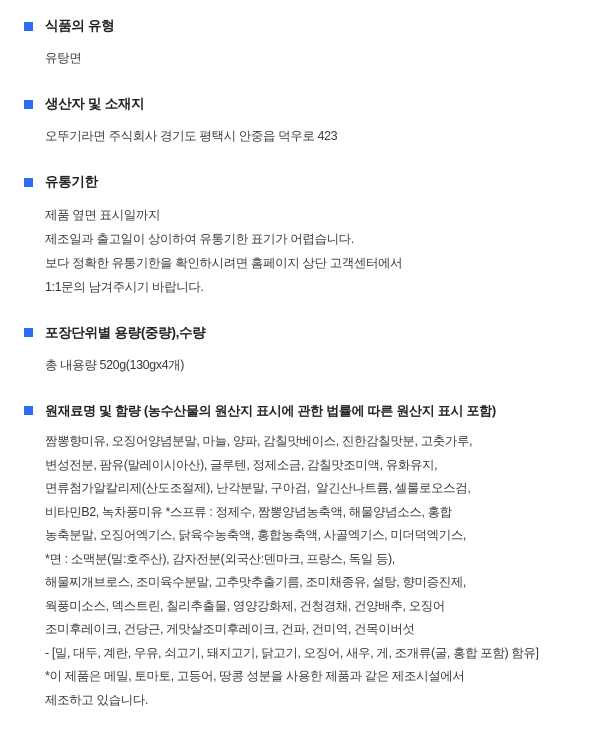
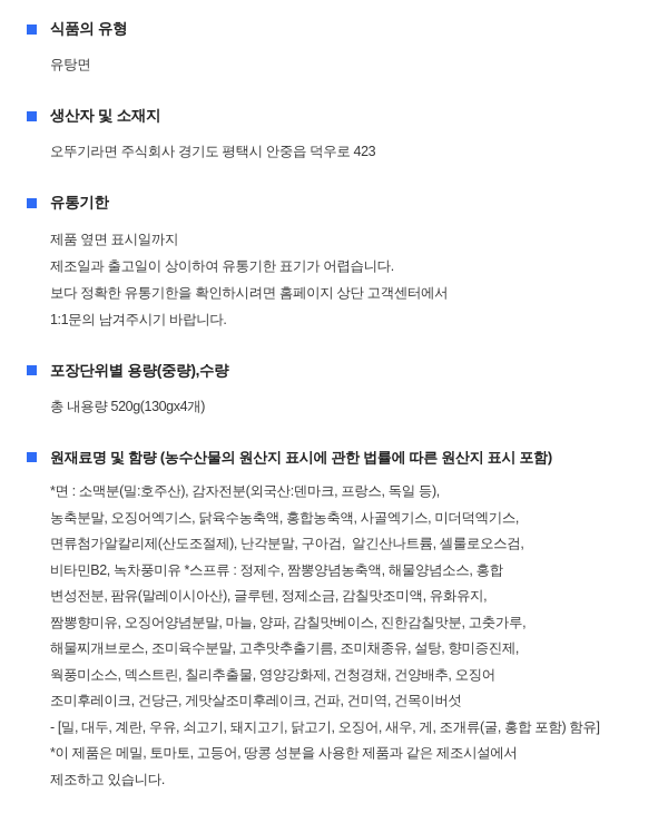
  식품의 유형
  유탕면
  생산자 및 소재지
  오뚜기라면 주식회사 경기도 평택시 안중읍 덕우로 423
  유통기한
  제품 옆면 표시일까지
  제조일과 출고일이 상이하여 유통기한 표기가 어렵습니다.
  보다 정확한 유통기한을 확인하시려면 홈페이지 상단 고객센터에서
  1:1문의 남겨주시기 바랍니다.
  포장단위별 용량(중량),수량
  총 내용량 520g(130gx4개)
  원재료명 및 함량 (농수산물의 원산지 표시에 관한 법률에 따른 원산지 표시 포함)
- 짬뽕향미유, 오징어양념분말, 마늘, 양파, 감칠맛베이스, 진한감칠맛분, 고춧가루,
+ *면 : 소맥분(밀:호주산), 감자전분(외국산:덴마크, 프랑스, 독일 등),
- 변성전분, 팜유(말레이시아산), 글루텐, 정제소금, 감칠맛조미액, 유화유지,
+ 농축분말, 오징어엑기스, 닭육수농축액, 홍합농축액, 사골엑기스, 미더덕엑기스,
  면류첨가알칼리제(산도조절제), 난각분말, 구아검, 알긴산나트륨, 셀룰로오스검,
  비타민B2, 녹차풍미유 *스프류 : 정제수, 짬뽕양념농축액, 해물양념소스, 홍합
- 농축분말, 오징어엑기스, 닭육수농축액, 홍합농축액, 사골엑기스, 미더덕엑기스,
+ 변성전분, 팜유(말레이시아산), 글루텐, 정제소금, 감칠맛조미액, 유화유지,
- *면 : 소맥분(밀:호주산), 감자전분(외국산:덴마크, 프랑스, 독일 등),
+ 짬뽕향미유, 오징어양념분말, 마늘, 양파, 감칠맛베이스, 진한감칠맛분, 고춧가루,
  해물찌개브로스, 조미육수분말, 고추맛추출기름, 조미채종유, 설탕, 향미증진제,
  웍풍미소스, 덱스트린, 칠리추출물, 영양강화제, 건청경채, 건양배추, 오징어
  조미후레이크, 건당근, 게맛살조미후레이크, 건파, 건미역, 건목이버섯
  - [밀, 대두, 계란, 우유, 쇠고기, 돼지고기, 닭고기, 오징어, 새우, 게, 조개류(굴, 홍합 포함) 함유]
  *이 제품은 메밀, 토마토, 고등어, 땅콩 성분을 사용한 제품과 같은 제조시설에서
  제조하고 있습니다.
